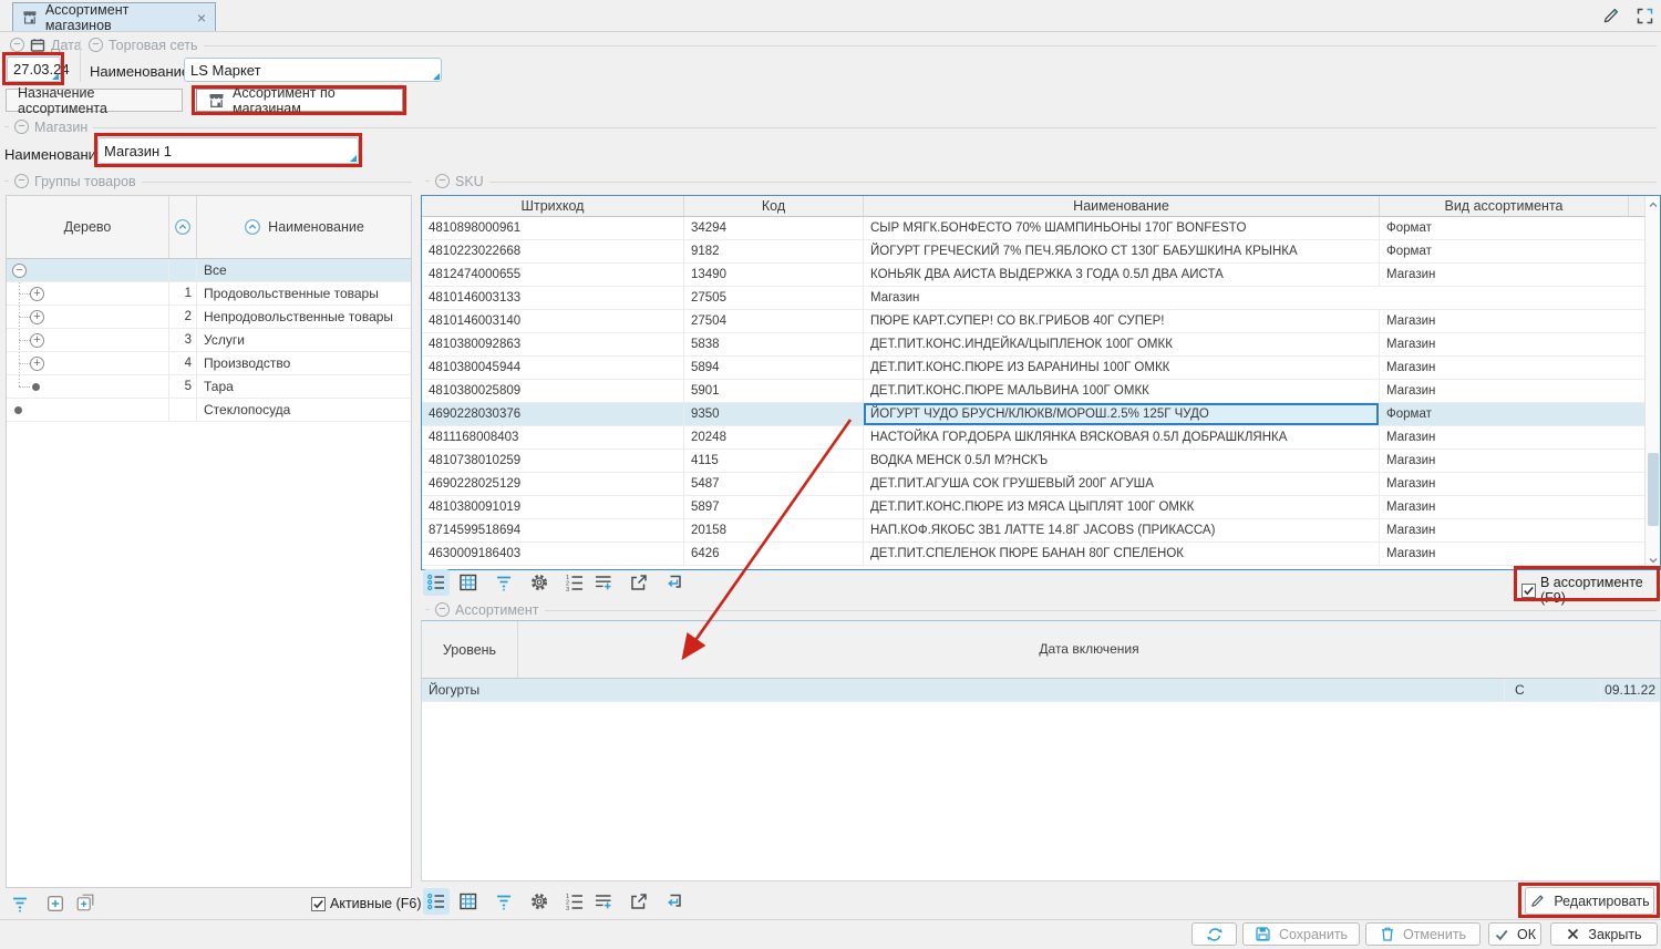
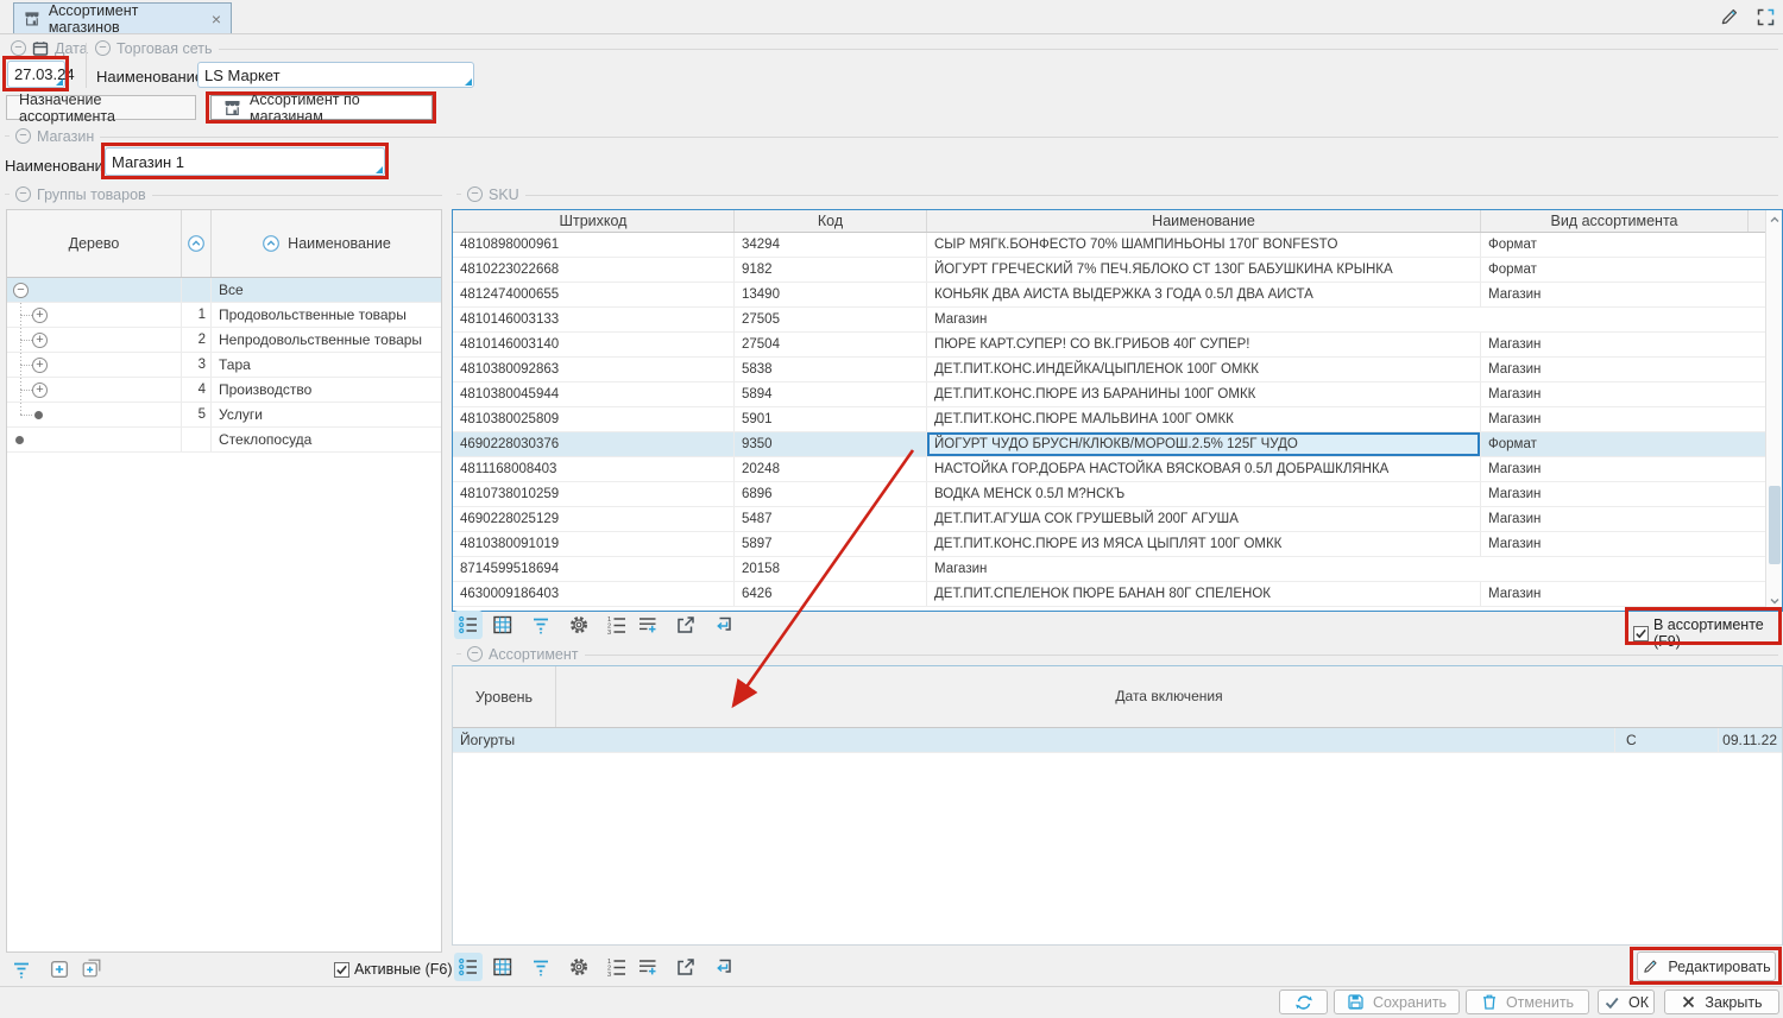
  Ассортимент магазинов
  ×
  −
  Дата
  27.03.24
  −
  Торговая сеть
  Наименовани
  LS Маркет
  Назначение ассортимента
  Ассортимент по магазинам
  −
  Магазин
  Наименовани
  Магазин 1
  −
  Группы товаров
  Дерево
  Наименование
  Все
  1
  Продовольственные товары
  2
  Непродовольственные товары
  3
- Услуги
+ Тара
  4
  Производство
  5
- Тара
+ Услуги
  Стеклопосуда
  Активные (F6)
  −
  SKU
  Штрихкод
  Код
  Наименование
  Вид ассортимента
  4810898000961
  34294
  СЫР МЯГК.БОНФЕСТО 70% ШАМПИНЬОНЫ 170Г BONFESTO
  Формат
  4810223022668
  9182
  ЙОГУРТ ГРЕЧЕСКИЙ 7% ПЕЧ.ЯБЛОКО СТ 130Г БАБУШКИНА КРЫНКА
  Формат
  4812474000655
  13490
  КОНЬЯК ДВА АИСТА ВЫДЕРЖКА 3 ГОДА 0.5Л ДВА АИСТА
  Магазин
  4810146003133
  27505
  Магазин
  4810146003140
  27504
  ПЮРЕ КАРТ.СУПЕР! СО ВК.ГРИБОВ 40Г СУПЕР!
  Магазин
  4810380092863
  5838
  ДЕТ.ПИТ.КОНС.ИНДЕЙКА/ЦЫПЛЕНОК 100Г ОМКК
  Магазин
  4810380045944
  5894
  ДЕТ.ПИТ.КОНС.ПЮРЕ ИЗ БАРАНИНЫ 100Г ОМКК
  Магазин
  4810380025809
  5901
  ДЕТ.ПИТ.КОНС.ПЮРЕ МАЛЬВИНА 100Г ОМКК
  Магазин
  4690228030376
  9350
  ЙОГУРТ ЧУДО БРУСН/КЛЮКВ/МОРОШ.2.5% 125Г ЧУДО
  Формат
  4811168008403
  20248
- НАСТОЙКА ГОР.ДОБРА ШКЛЯНКА ВЯСКОВАЯ 0.5Л ДОБРАШКЛЯНКА
+ НАСТОЙКА ГОР.ДОБРА НАСТОЙКА ВЯСКОВАЯ 0.5Л ДОБРАШКЛЯНКА
  Магазин
  4810738010259
- 4115
+ 6896
  ВОДКА МЕНСК 0.5Л М?НСКЪ
  Магазин
  4690228025129
  5487
  ДЕТ.ПИТ.АГУША СОК ГРУШЕВЫЙ 200Г АГУША
  Магазин
  4810380091019
  5897
  ДЕТ.ПИТ.КОНС.ПЮРЕ ИЗ МЯСА ЦЫПЛЯТ 100Г ОМКК
  Магазин
  8714599518694
  20158
- НАП.КОФ.ЯКОБС 3В1 ЛАТТЕ 14.8Г JACOBS (ПРИКАССА)
  Магазин
  4630009186403
  6426
  ДЕТ.ПИТ.СПЕЛЕНОК ПЮРЕ БАНАН 80Г СПЕЛЕНОК
  Магазин
  В ассортименте (F9)
  −
  Ассортимент
  Уровень
  Дата включения
  Йогурты
  С
  09.11.22
  Редактировать
  Сохранить
  Отменить
  ОК
  Закрыть
